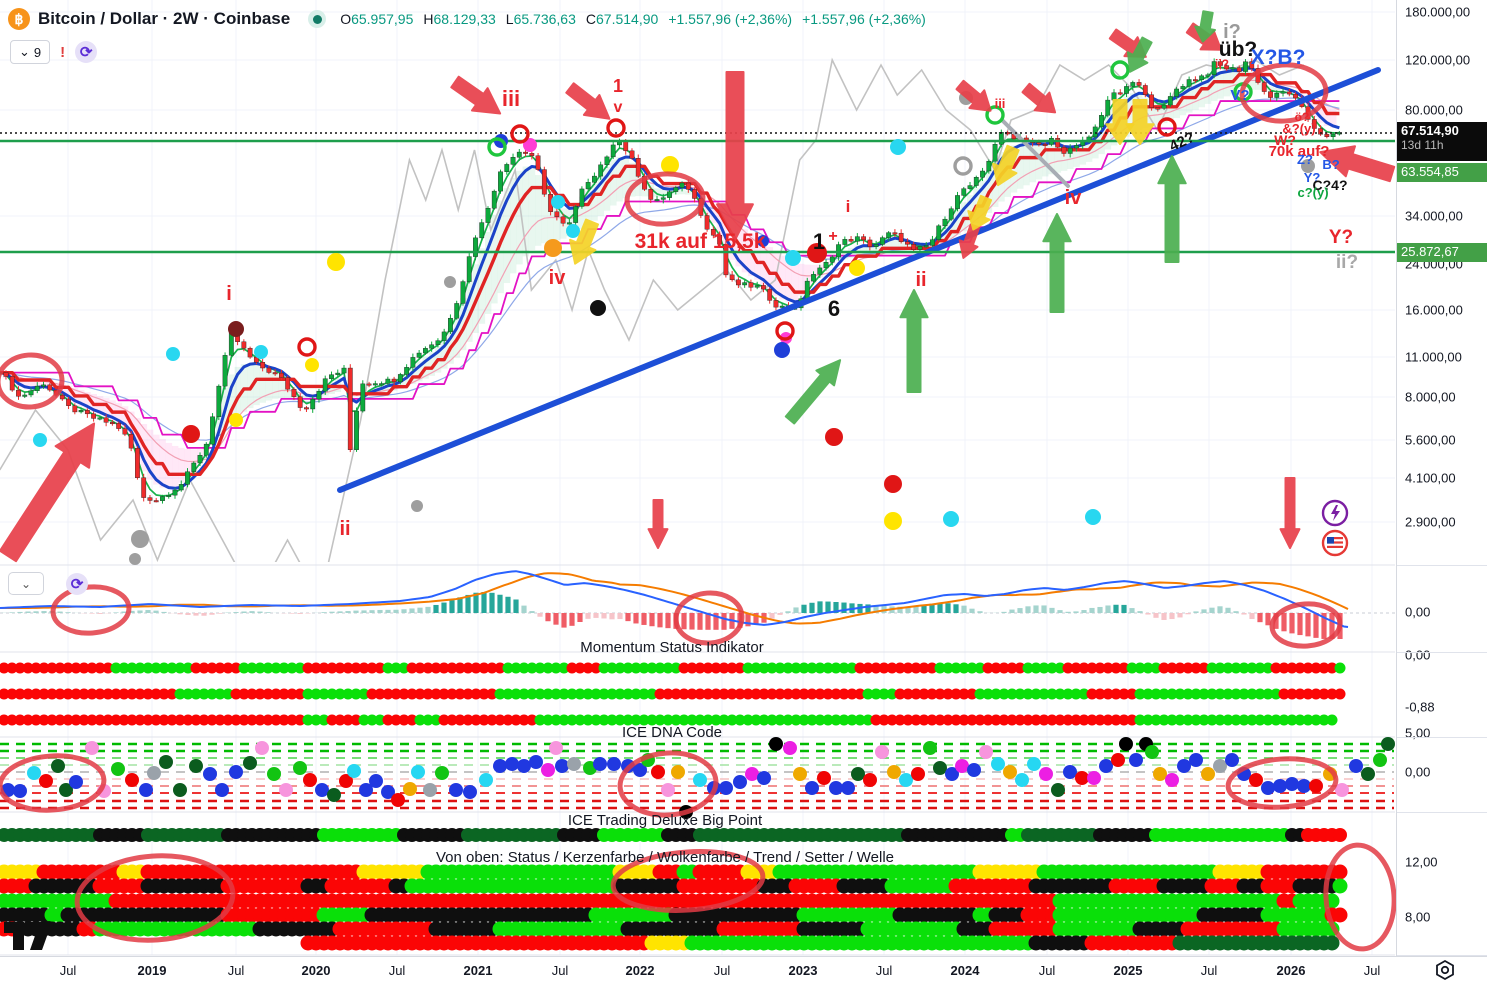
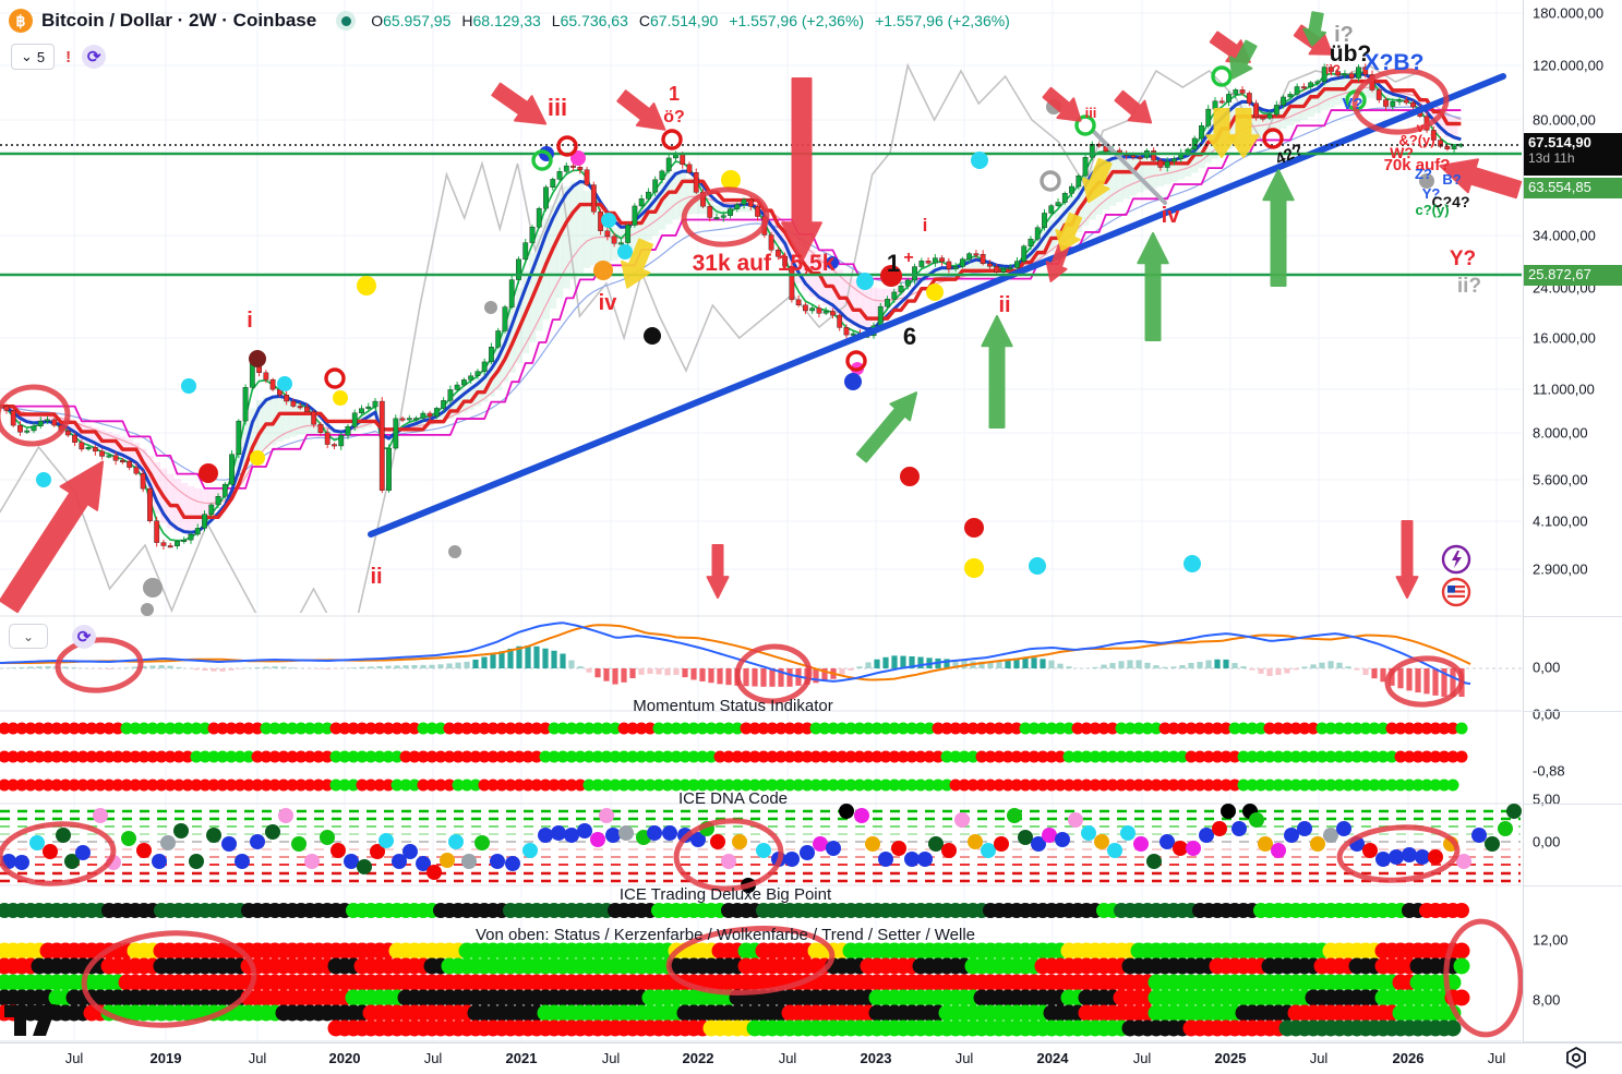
  i
  ii
  iii
  1
- v
+ ö?
  iv
  31k auf 15,5k
  i
  1
  +
  6
  ii
  iv
  iii
  i?
  üb?
  X?B?
  ii?
  V?
- ö?
+ v
  &?(y)
  W?
  70k auf?
  Z?
  B?
  Y?
  C?4?
  c?(y)
  Y?
  ii?
  ฿
  Bitcoin / Dollar · 2W · Coinbase
  O65.957,95
  H68.129,33
  L65.736,63
  C67.514,90
  +1.557,96 (+2,36%)
  +1.557,96 (+2,36%)
  ⌄
- 9
+ 5
  !
  ⟳
  ⌄
  ⟳
  Momentum Status Indikator
  ICE DNA Code
  ICE Trading Deluxe Big Point
  Von oben: Status / Kerzenfarbe / Wolkenfarbe / Trend / Setter / Welle
  67.514,90
  13d 11h
  63.554,85
  25.872,67
  180.000,00
  120.000,00
  80.000,00
  34.000,00
  24.000,00
  16.000,00
  11.000,00
  8.000,00
  5.600,00
  4.100,00
  2.900,00
  0,00
  0,00
  -0,88
  5,00
  0,00
  12,00
  8,00
  Jul
  2019
  Jul
  2020
  Jul
  2021
  Jul
  2022
  Jul
  2023
  Jul
  2024
  Jul
  2025
  Jul
  2026
  Jul
